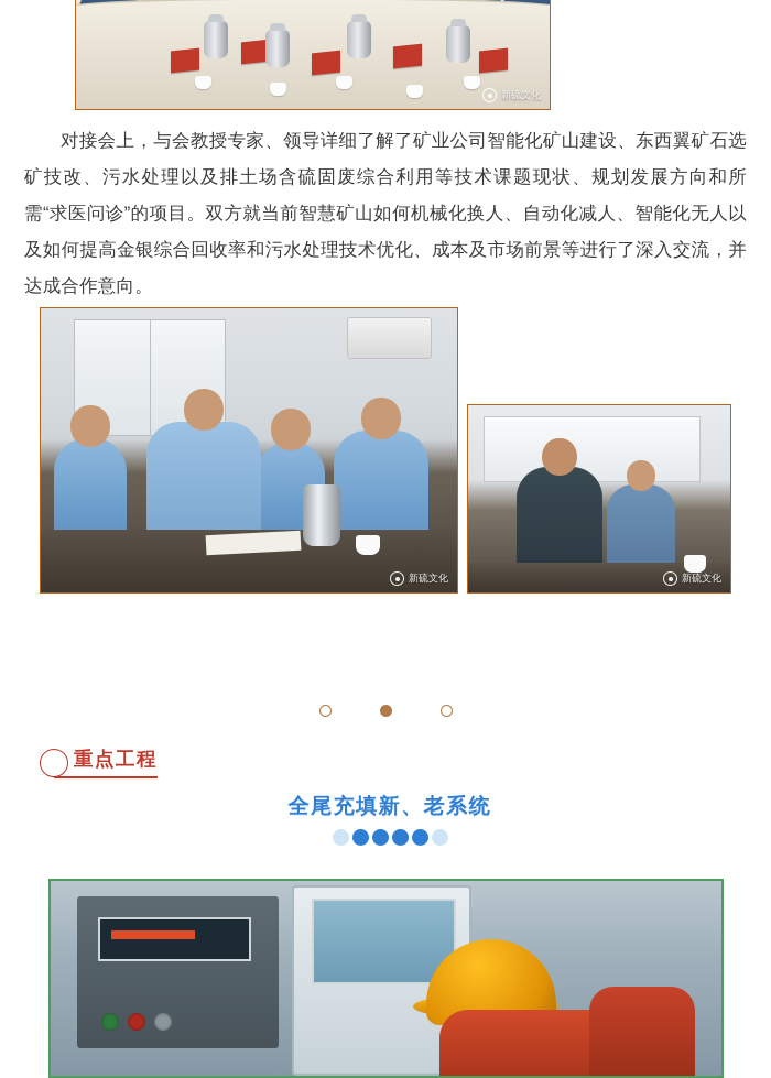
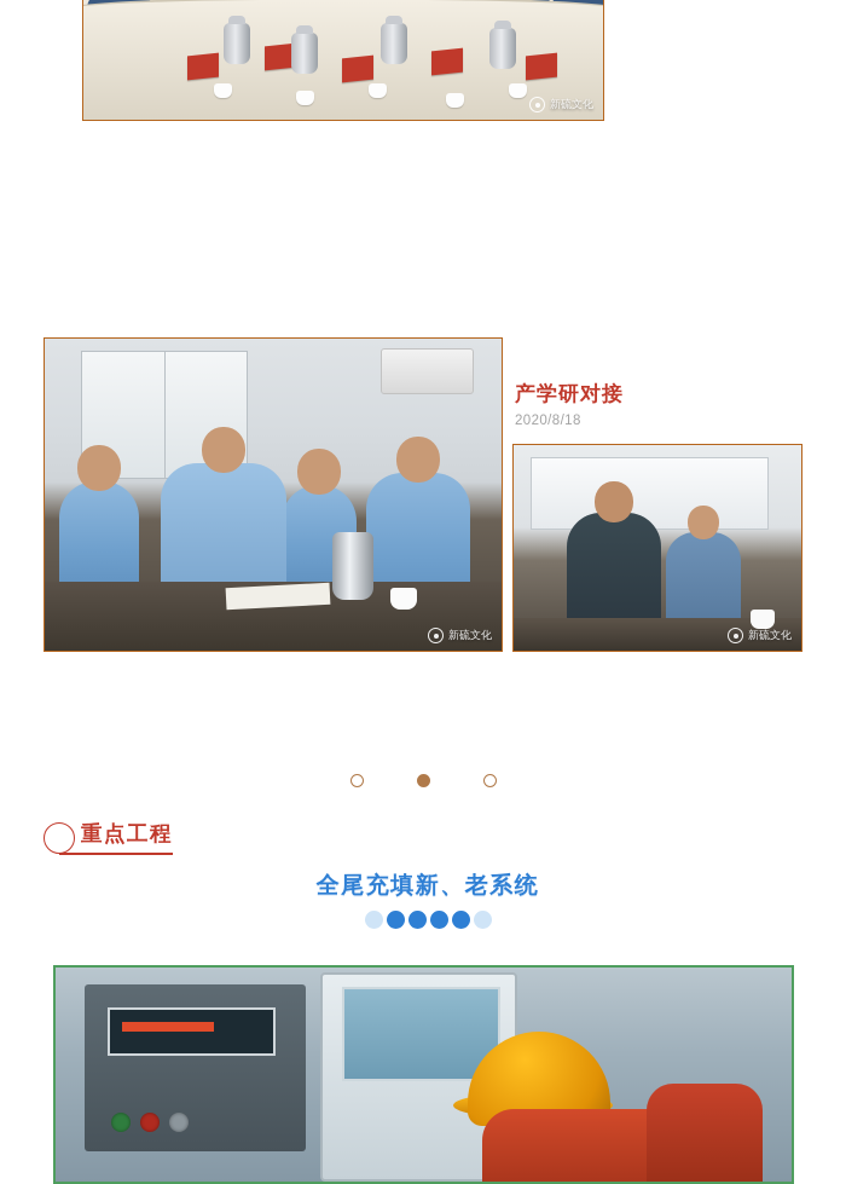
  新硫文化
- 对接会上，与会教授专家、领导详细了解了矿业公司智能化矿山建设、东西翼矿石选矿技改、污水处理以及排土场含硫固废综合利用等技术课题现状、规划发展方向和所需“求医问诊”的项目。双方就当前智慧矿山如何机械化换人、自动化减人、智能化无人以及如何提高金银综合回收率和污水处理技术优化、成本及市场前景等进行了深入交流，并达成合作意向。
  新硫文化
+ 产学研对接
+ 2020/8/18
  新硫文化
  重点工程
  全尾充填新、老系统
